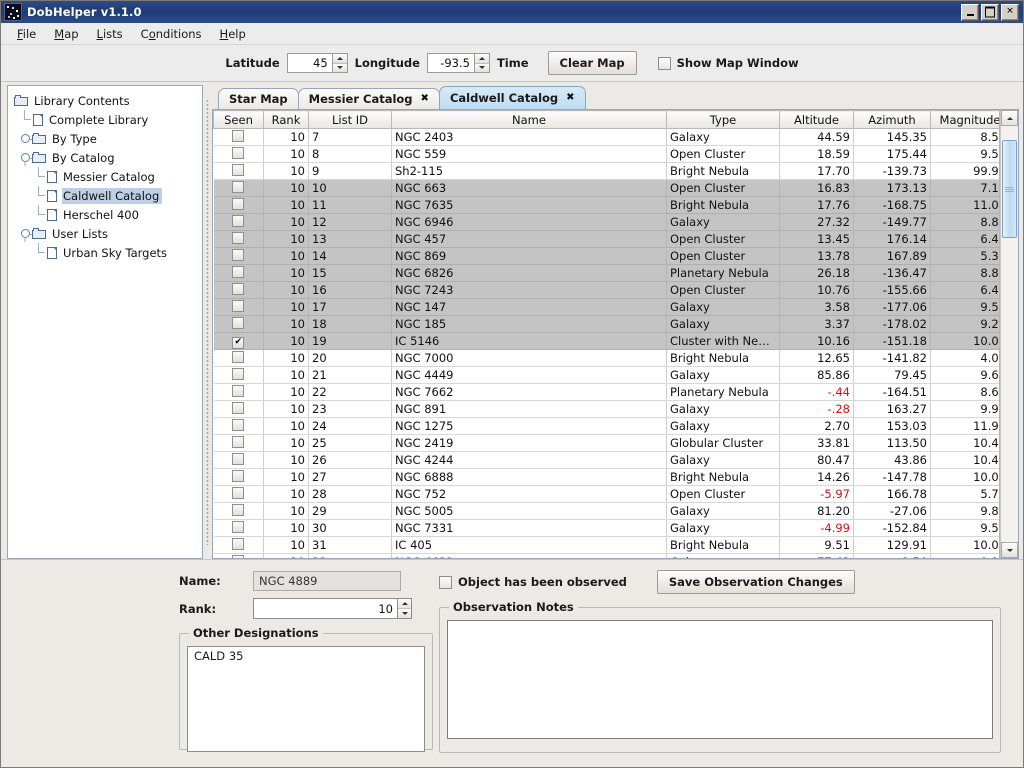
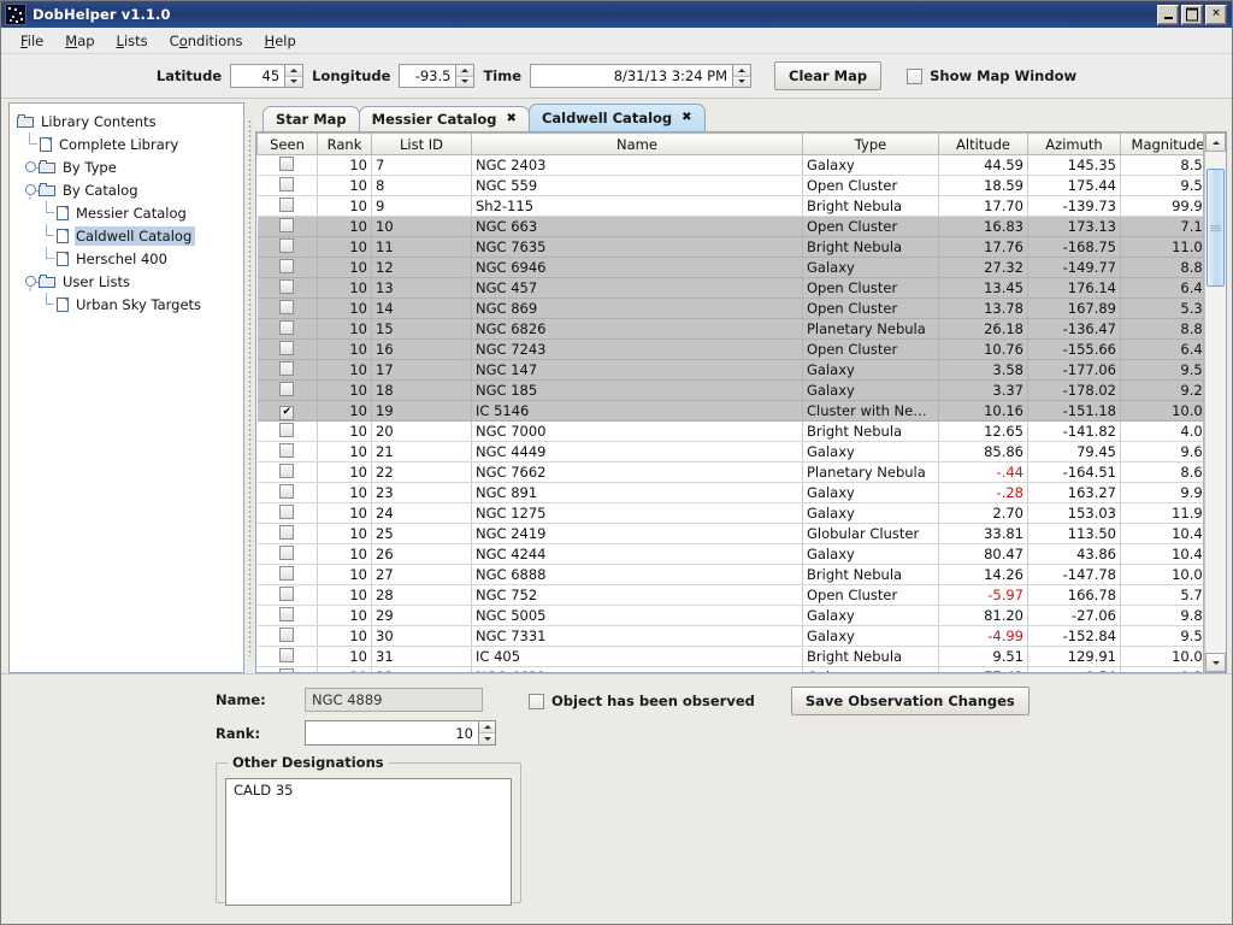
  DobHelper v1.1.0
  ✕
  File
  Map
  Lists
  Conditions
  Help
  Latitude
  45
  Longitude
  -93.5
  Time
+ 8/31/13 3:24 PM
  Clear Map
  Show Map Window
  Library Contents
  Complete Library
  By Type
  By Catalog
  Messier Catalog
  Caldwell Catalog
  Herschel 400
  User Lists
  Urban Sky Targets
  Star Map
  Messier Catalog
  ✖
  Caldwell Catalog
  ✖
  Seen	Rank	List ID	Name	Type	Altitude	Azimuth	Magnitude
  	10	7	NGC 2403	Galaxy	44.59	145.35	8.5
  	10	8	NGC 559	Open Cluster	18.59	175.44	9.5
  	10	9	Sh2-115	Bright Nebula	17.70	-139.73	99.9
  	10	10	NGC 663	Open Cluster	16.83	173.13	7.1
  	10	11	NGC 7635	Bright Nebula	17.76	-168.75	11.0
  	10	12	NGC 6946	Galaxy	27.32	-149.77	8.8
  	10	13	NGC 457	Open Cluster	13.45	176.14	6.4
  	10	14	NGC 869	Open Cluster	13.78	167.89	5.3
  	10	15	NGC 6826	Planetary Nebula	26.18	-136.47	8.8
  	10	16	NGC 7243	Open Cluster	10.76	-155.66	6.4
  	10	17	NGC 147	Galaxy	3.58	-177.06	9.5
  	10	18	NGC 185	Galaxy	3.37	-178.02	9.2
  ✔	10	19	IC 5146	Cluster with Nebu..	10.16	-151.18	10.0
  	10	20	NGC 7000	Bright Nebula	12.65	-141.82	4.0
  	10	21	NGC 4449	Galaxy	85.86	79.45	9.6
  	10	22	NGC 7662	Planetary Nebula	-.44	-164.51	8.6
  	10	23	NGC 891	Galaxy	-.28	163.27	9.9
  	10	24	NGC 1275	Galaxy	2.70	153.03	11.9
  	10	25	NGC 2419	Globular Cluster	33.81	113.50	10.4
  	10	26	NGC 4244	Galaxy	80.47	43.86	10.4
  	10	27	NGC 6888	Bright Nebula	14.26	-147.78	10.0
  	10	28	NGC 752	Open Cluster	-5.97	166.78	5.7
  	10	29	NGC 5005	Galaxy	81.20	-27.06	9.8
  	10	30	NGC 7331	Galaxy	-4.99	-152.84	9.5
  	10	31	IC 405	Bright Nebula	9.51	129.91	10.0
  Name:
  NGC 4889
  Rank:
  10
  Other Designations
  CALD 35
  Object has been observed
  Save Observation Changes
- Observation Notes
